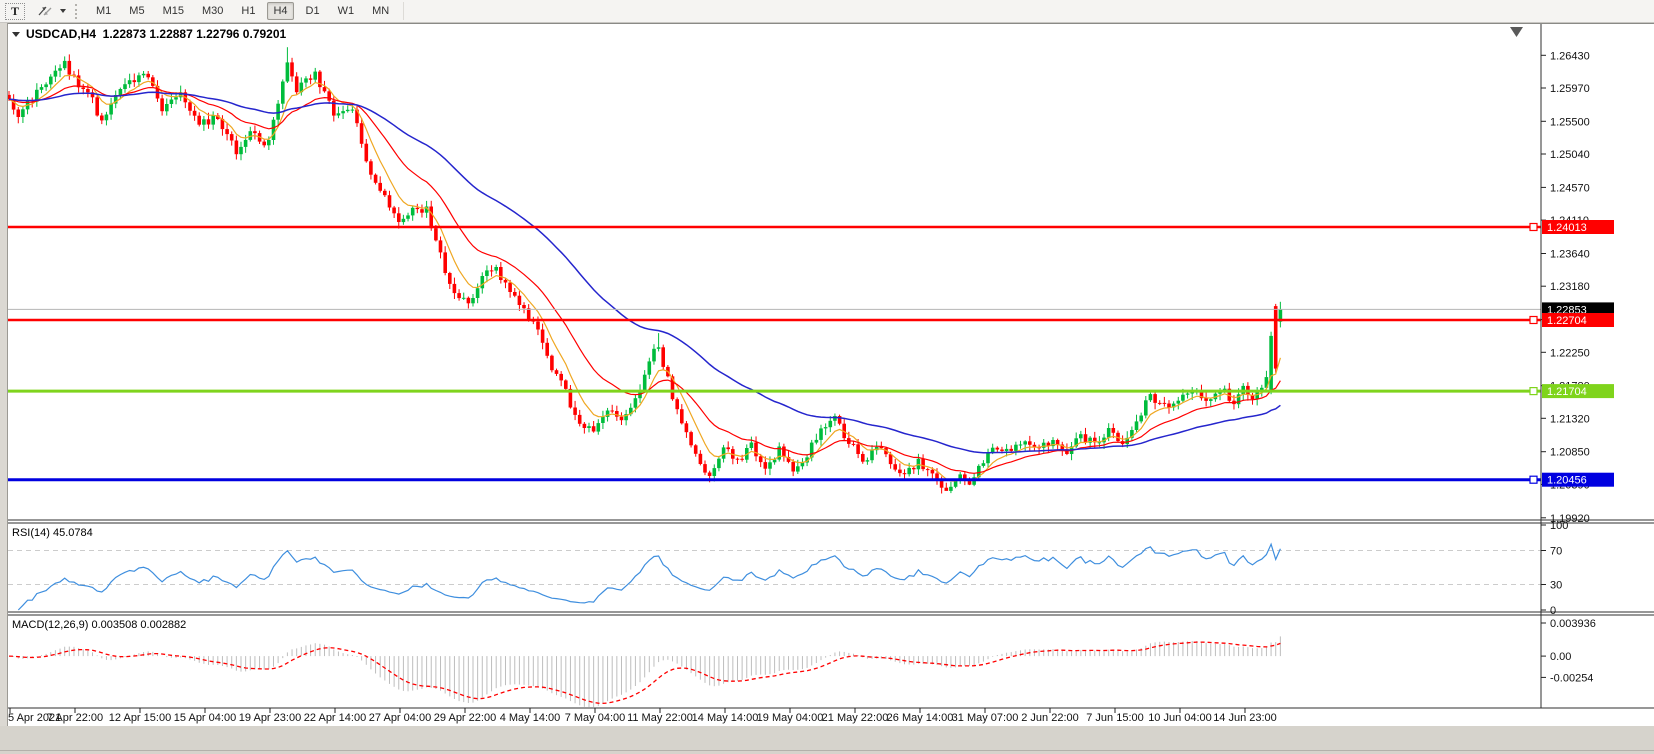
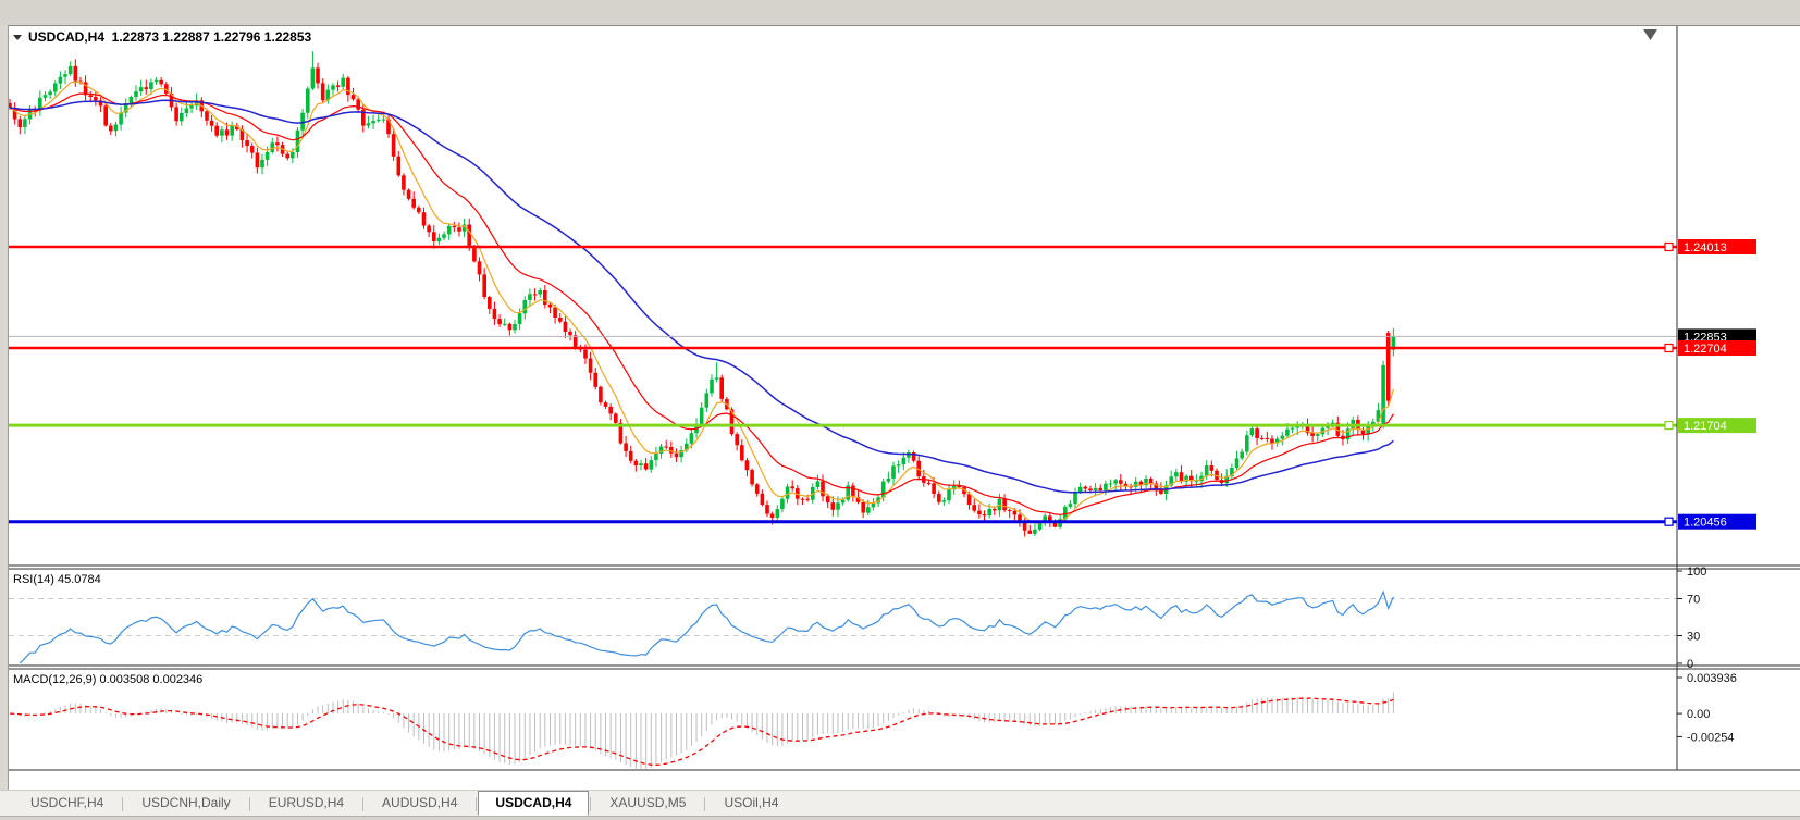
- T
- M1
- M5
- M15
- M30
- H1
- H4
- D1
- W1
- MN
- 1.26430
- 1.25970
- 1.25500
- 1.25040
- 1.24570
- 1.23640
- 1.23180
- 1.22250
- 1.21320
- 1.20850
- 1.19920
  100
  70
  30
  0
  0.003936
  0.00
  -0.00254
  1.24013
  1.22853
  1.22704
  1.21704
  1.20456
- 5 Apr 2021
- 7 Apr 22:00
- 12 Apr 15:00
- 15 Apr 04:00
- 19 Apr 23:00
- 22 Apr 14:00
- 27 Apr 04:00
- 29 Apr 22:00
- 4 May 14:00
- 7 May 04:00
- 11 May 22:00
- 14 May 14:00
- 19 May 04:00
- 21 May 22:00
- 26 May 14:00
- 31 May 07:00
- 2 Jun 22:00
- 7 Jun 15:00
- 10 Jun 04:00
- 14 Jun 23:00
- USDCAD,H4 1.22873 1.22887 1.22796 0.79201
+ USDCAD,H4 1.22873 1.22887 1.22796 1.22853
  RSI(14) 45.0784
- MACD(12,26,9) 0.003508 0.002882
+ MACD(12,26,9) 0.003508 0.002346
+ USDCHF,H4
+ USDCNH,Daily
+ EURUSD,H4
+ AUDUSD,H4
+ USDCAD,H4
+ XAUUSD,M5
+ USOil,H4
